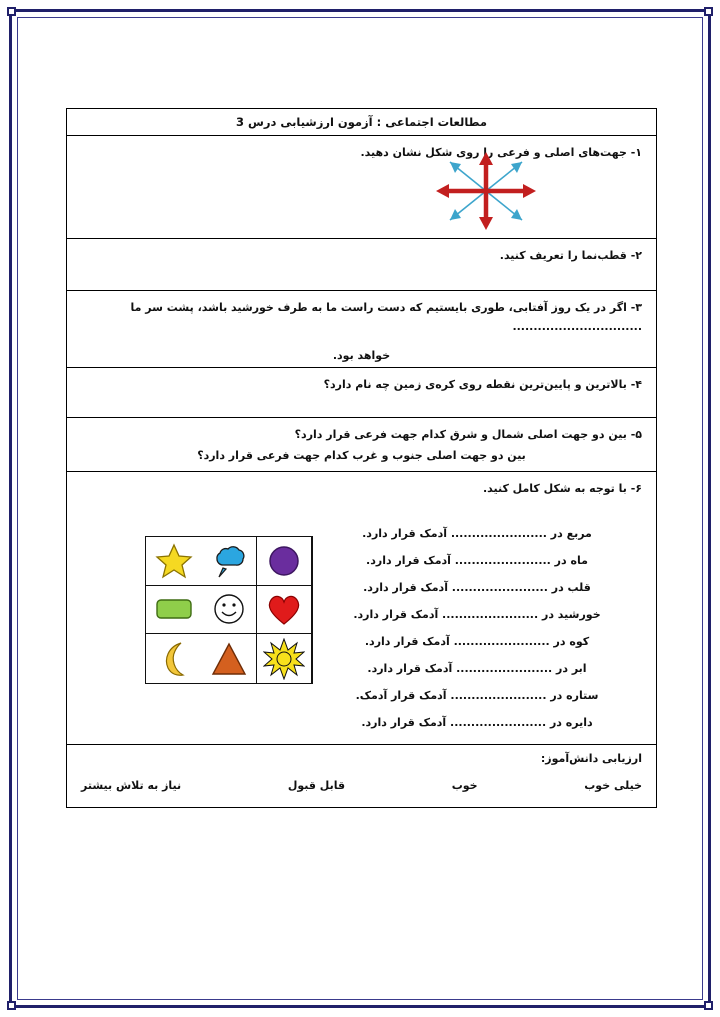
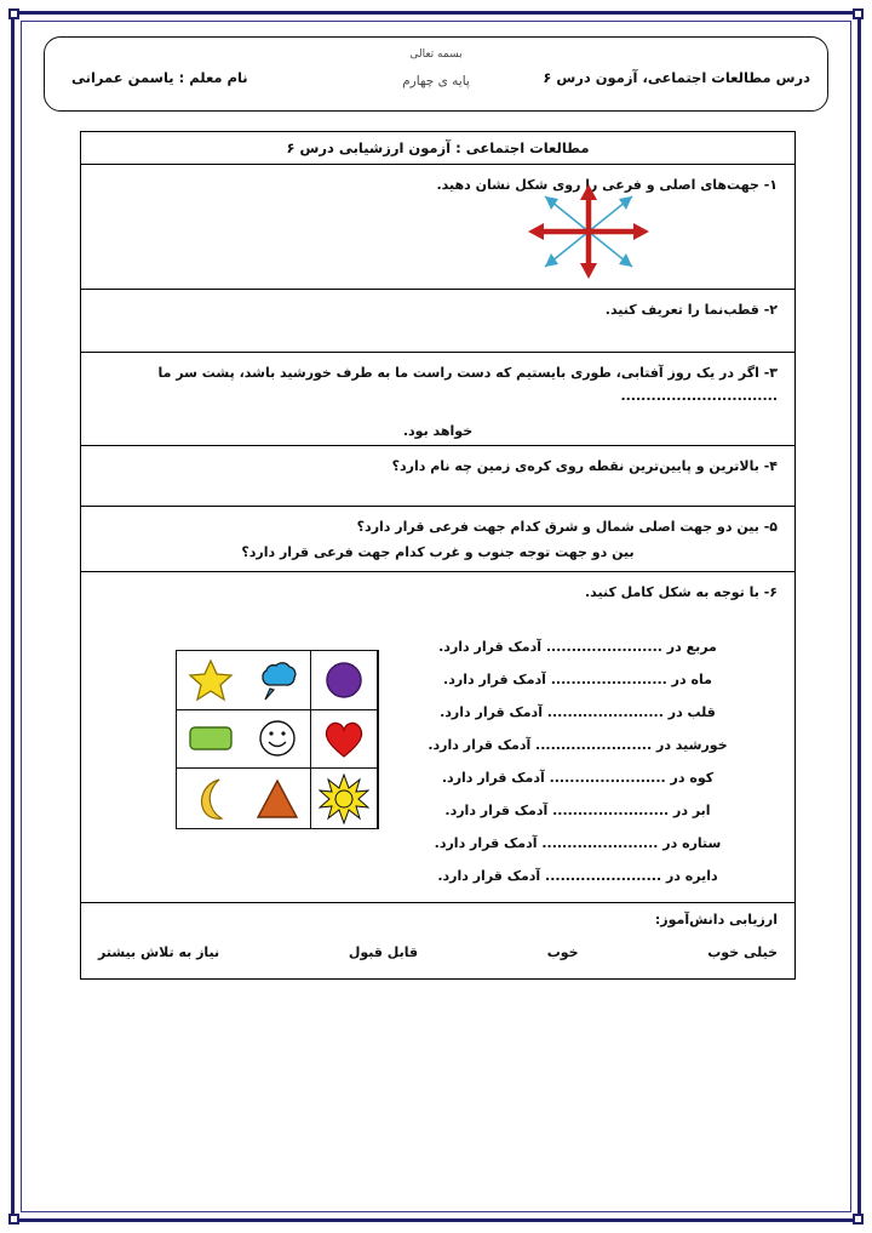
+ درس مطالعات اجتماعی، آزمون درس ۶
+ بسمه تعالی
+ پایه ی چهارم
+ نام معلم : یاسمن عمرانی
- مطالعات اجتماعی : آزمون ارزشیابی درس 3
+ مطالعات اجتماعی : آزمون ارزشیابی درس ۶
  ۱- جهت‌های اصلی و فرعی را روی شکل نشان دهید.
  ۲- قطب‌نما را تعریف کنید.
  ۳- اگر در یک روز آفتابی، طوری بایستیم که دست راست ما به طرف خورشید باشد، پشت سر ما ...............................
  خواهد بود.
  ۴- بالاترین و پایین‌ترین نقطه روی کره‌ی زمین چه نام دارد؟
  ۵- بین دو جهت اصلی شمال و شرق کدام جهت فرعی قرار دارد؟
- بین دو جهت اصلی جنوب و غرب کدام جهت فرعی قرار دارد؟
+ بین دو جهت توجه جنوب و غرب کدام جهت فرعی قرار دارد؟
  ۶- با توجه به شکل کامل کنید.
  مربع در ....................... آدمک قرار دارد.
  ماه در ....................... آدمک قرار دارد.
  قلب در ....................... آدمک قرار دارد.
  خورشید در ....................... آدمک قرار دارد.
  کوه در ....................... آدمک قرار دارد.
  ابر در ....................... آدمک قرار دارد.
- ستاره در ....................... آدمک قرار آدمک.
+ ستاره در ....................... آدمک قرار دارد.
  دایره در ....................... آدمک قرار دارد.
  ارزیابی دانش‌آموز:
  خیلی خوب
  خوب
  قابل قبول
  نیاز به تلاش بیشتر
